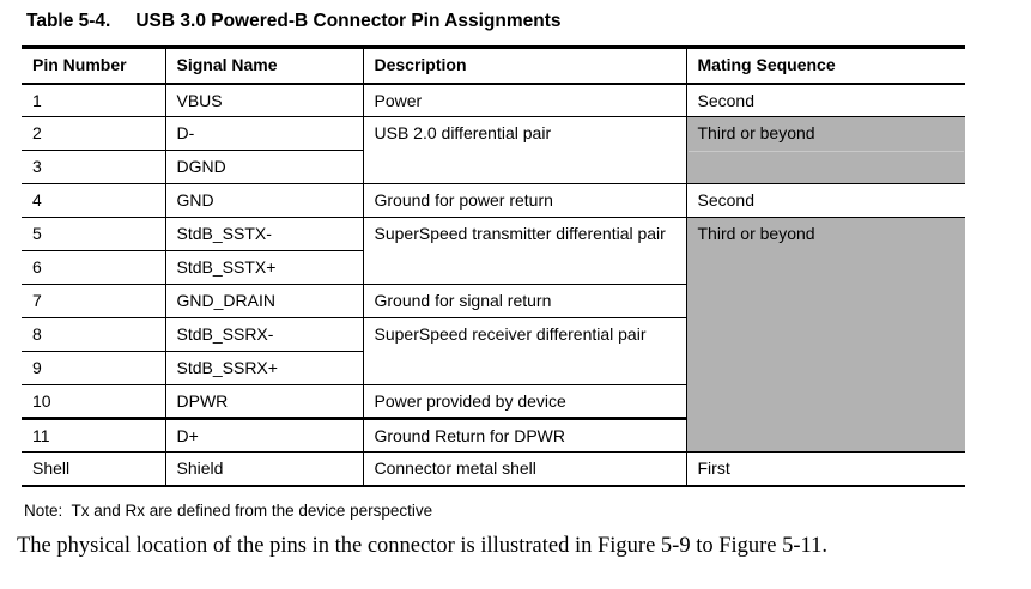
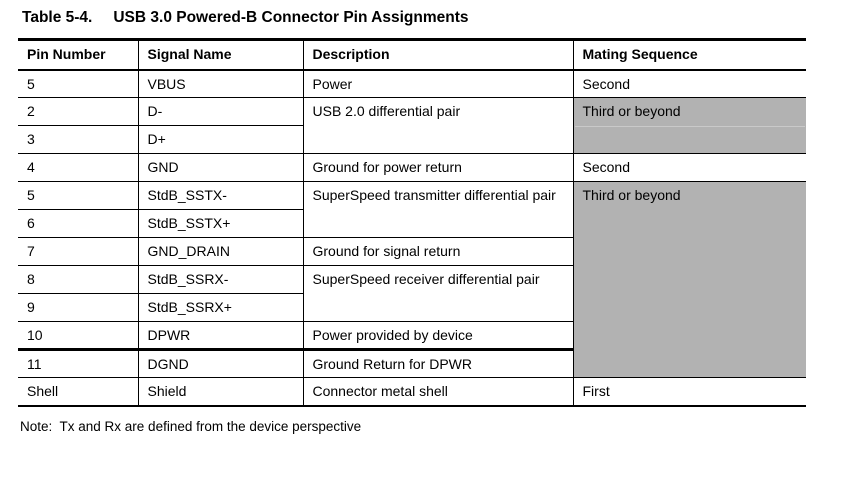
  Table 5-4. USB 3.0 Powered-B Connector Pin Assignments
  Pin Number	Signal Name	Description	Mating Sequence
- 1	VBUS	Power	Second
+ 5	VBUS	Power	Second
  2	D-	USB 2.0 differential pair	Third or beyond
- 3	DGND
+ 3	D+
  4	GND	Ground for power return	Second
  5	StdB_SSTX-	SuperSpeed transmitter differential pair	Third or beyond
  6	StdB_SSTX+
  7	GND_DRAIN	Ground for signal return
  8	StdB_SSRX-	SuperSpeed receiver differential pair
  9	StdB_SSRX+
  10	DPWR	Power provided by device
- 11	D+	Ground Return for DPWR
+ 11	DGND	Ground Return for DPWR
  Shell	Shield	Connector metal shell	First
  Note: Tx and Rx are defined from the device perspective
- The physical location of the pins in the connector is illustrated in Figure 5-9 to Figure 5-11.
